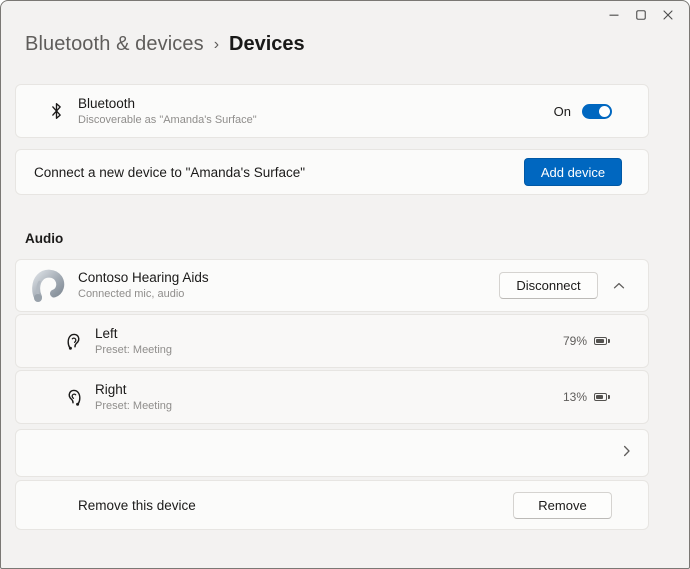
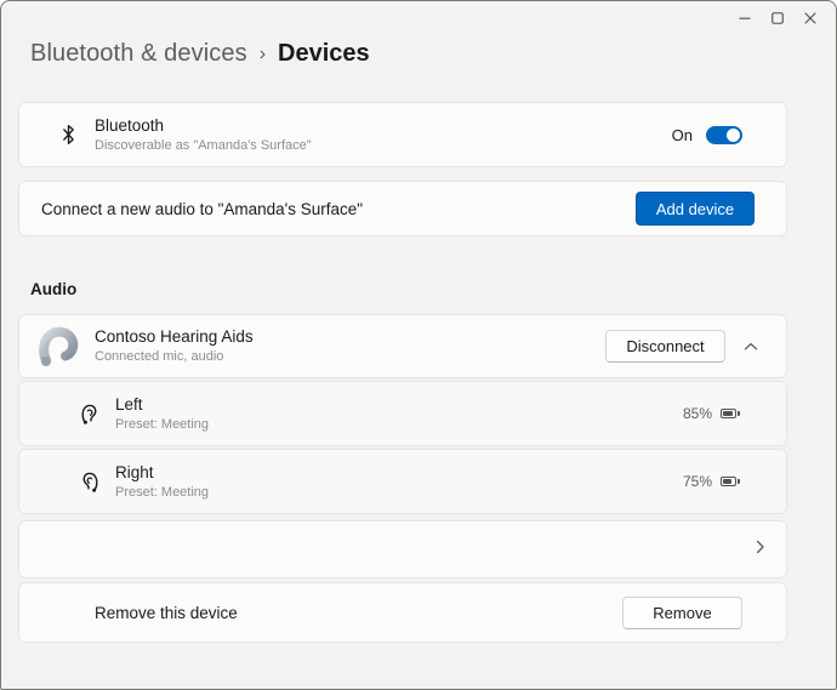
  Bluetooth & devices
  ›
  Devices
  Bluetooth
  Discoverable as "Amanda's Surface"
  On
- Connect a new device to "Amanda's Surface"
+ Connect a new audio to "Amanda's Surface"
  Add device
  Audio
  Contoso Hearing Aids
  Connected mic, audio
  Disconnect
  Left
  Preset: Meeting
- 79%
+ 85%
  Right
  Preset: Meeting
- 13%
+ 75%
  Remove this device
  Remove
